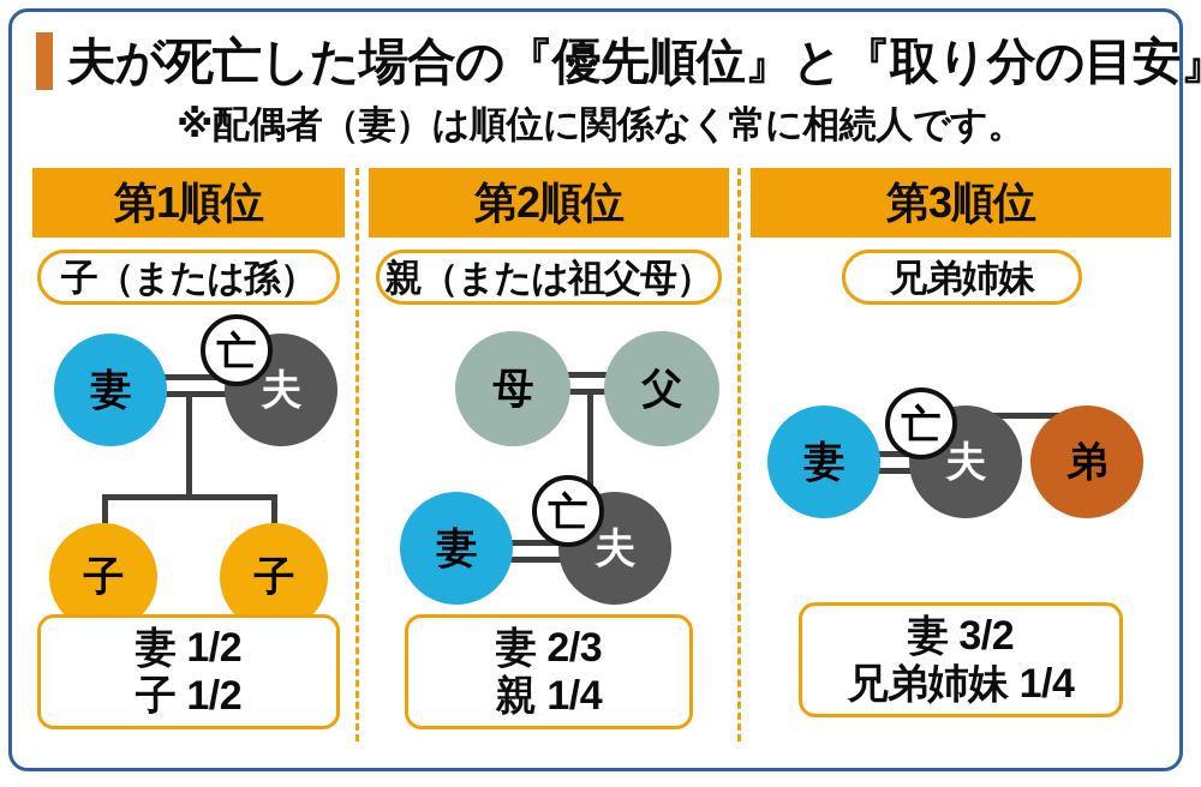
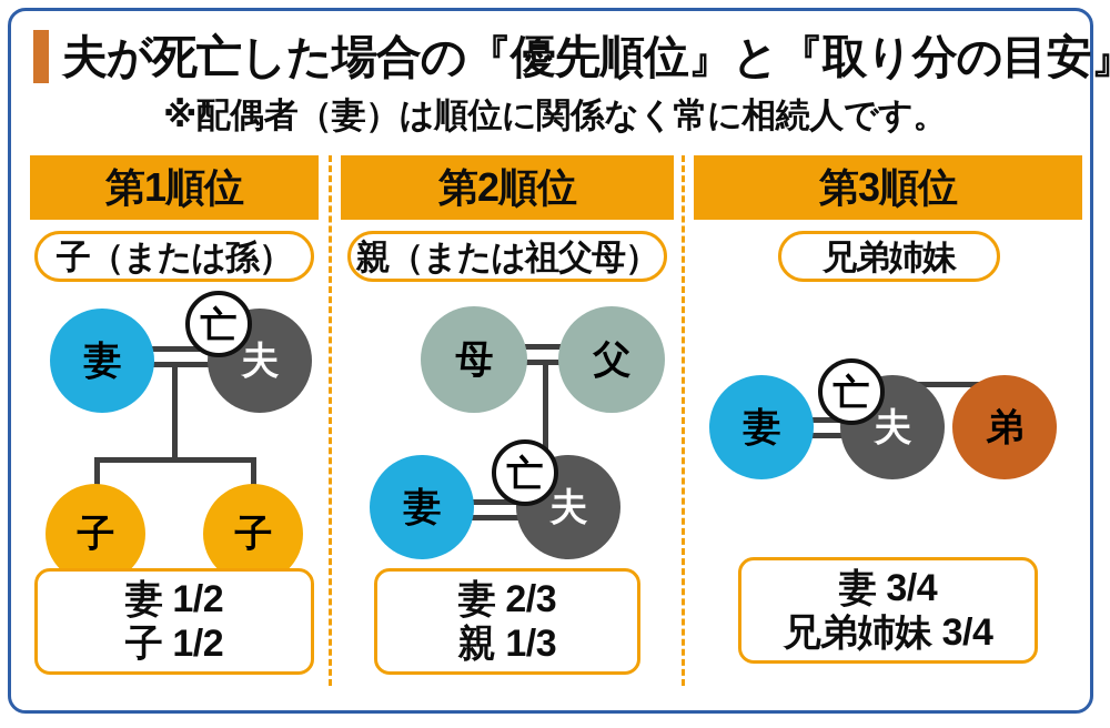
  夫が死亡した場合の『優先順位』と『取り分の目安
  ※配偶者（妻）は順位に関係なく常に相続人です。
  第1順位
  子（または孫）
  妻
  夫
  亡
  子
  子
  妻 1/2
  子 1/2
  第2順位
  親（または祖父母）
  母
  父
  妻
  夫
  亡
  妻 2/3
- 親 1/4
+ 親 1/3
  第3順位
  兄弟姉妹
  妻
  夫
  亡
  弟
- 妻 3/2
+ 妻 3/4
- 兄弟姉妹 1/4
+ 兄弟姉妹 3/4
